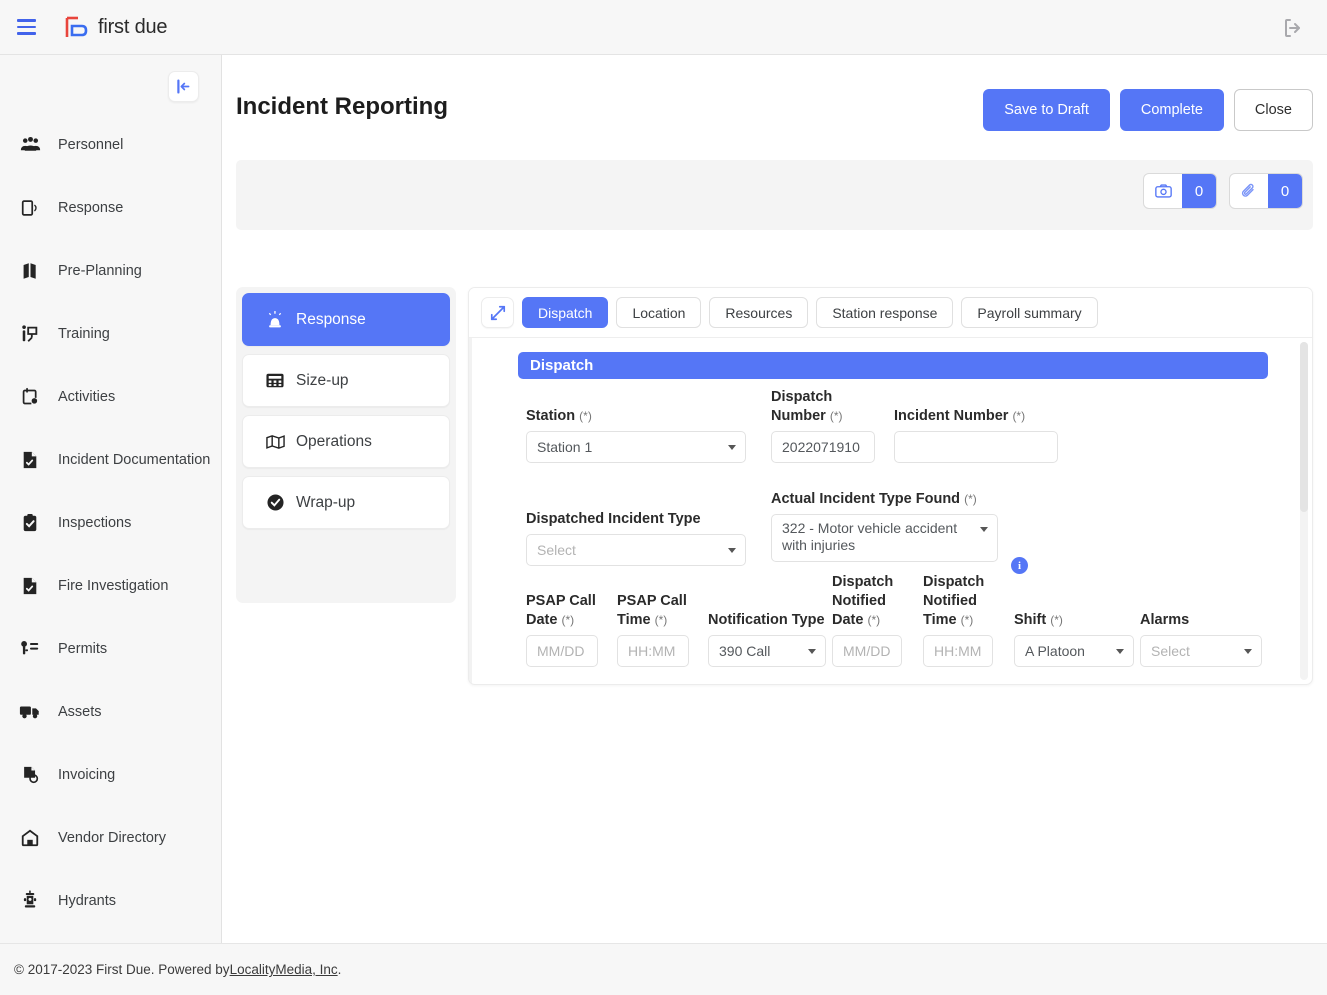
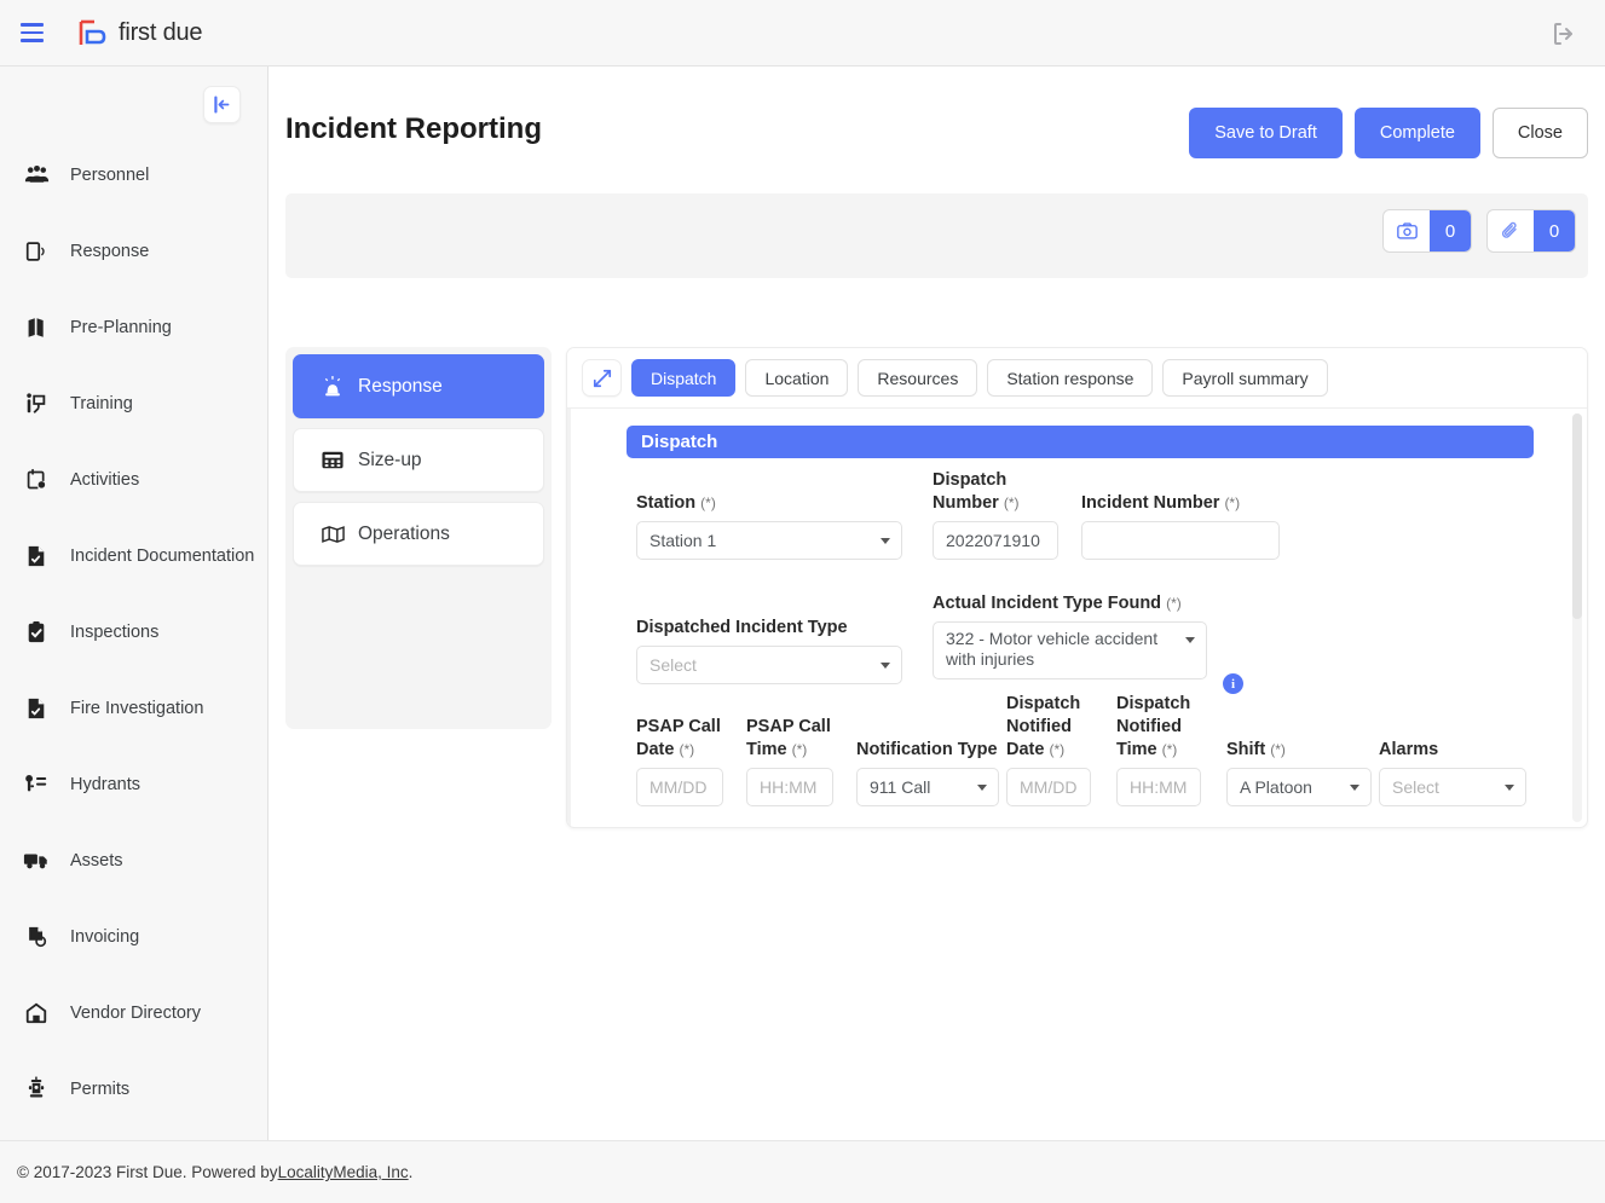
  first due
  Personnel
  Response
  Pre-Planning
  Training
  Activities
  Incident Documentation
  Inspections
  Fire Investigation
- Permits
+ Hydrants
  Assets
  Invoicing
  Vendor Directory
- Hydrants
+ Permits
  Incident Reporting
  Save to Draft
  Complete
  Close
  0
  0
  Response
  Size-up
  Operations
- Wrap-up
  Dispatch
  Location
  Resources
  Station response
  Payroll summary
  Dispatch
  Station (*)
  Station 1
  Dispatch Number (*)
  2022071910
  Incident Number (*)
  Dispatched Incident Type
  Select
  Actual Incident Type Found (*)
  322 - Motor vehicle accident with injuries
  i
  PSAP Call Date (*)
  MM/DD
  PSAP Call Time (*)
  HH:MM
  Notification Type
- 390 Call
+ 911 Call
  Dispatch Notified Date (*)
  MM/DD
  Dispatch Notified Time (*)
  HH:MM
  Shift (*)
  A Platoon
  Alarms
  Select
  © 2017-2023 First Due. Powered by
  LocalityMedia, Inc
  .
